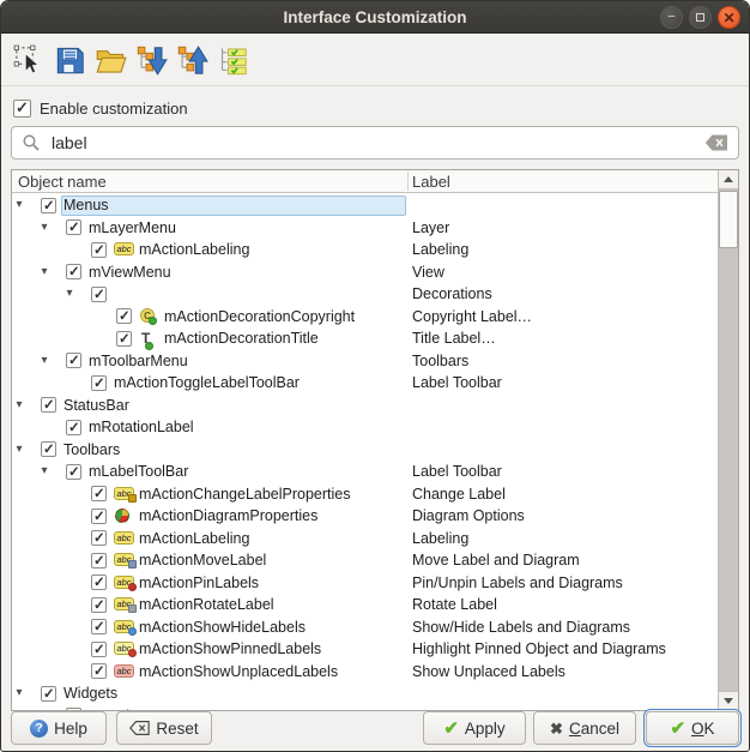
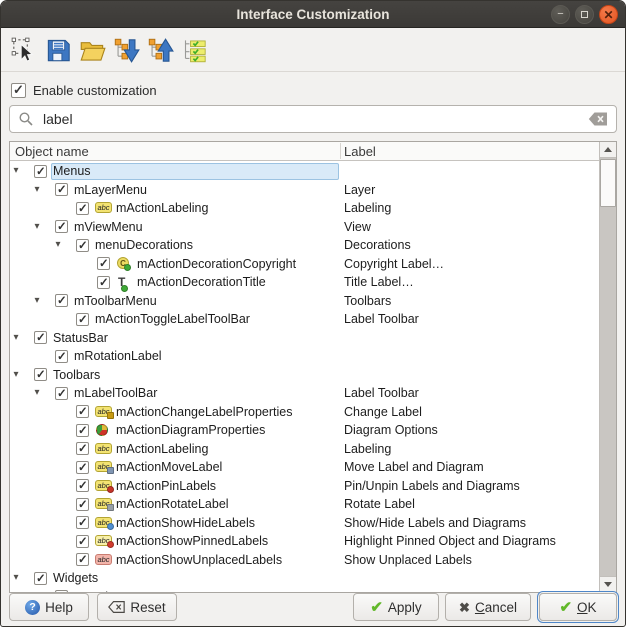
  Interface Customization
  −
  ✕
  Enable customization
  label
  Object name
  Label
  ▾
  Menus
  ▾
  mLayerMenu
  Layer
  abc
  mActionLabeling
  Labeling
  ▾
  mViewMenu
  View
  ▾
+ menuDecorations
  Decorations
  C
  mActionDecorationCopyright
  Copyright Label…
  T
  mActionDecorationTitle
  Title Label…
  ▾
  mToolbarMenu
  Toolbars
  mActionToggleLabelToolBar
  Label Toolbar
  ▾
  StatusBar
  mRotationLabel
  ▾
  Toolbars
  ▾
  mLabelToolBar
  Label Toolbar
  abc
  mActionChangeLabelProperties
  Change Label
  mActionDiagramProperties
  Diagram Options
  abc
  mActionLabeling
  Labeling
  abc
  mActionMoveLabel
  Move Label and Diagram
  abc
  mActionPinLabels
  Pin/Unpin Labels and Diagrams
  abc
  mActionRotateLabel
  Rotate Label
  abc
  mActionShowHideLabels
  Show/Hide Labels and Diagrams
  abc
  mActionShowPinnedLabels
  Highlight Pinned Object and Diagrams
  abc
  mActionShowUnplacedLabels
  Show Unplaced Labels
  ▾
  Widgets
  ?
  Help
  Reset
  ✔
  Apply
  ✖
  Cancel
  ✔
  OK
